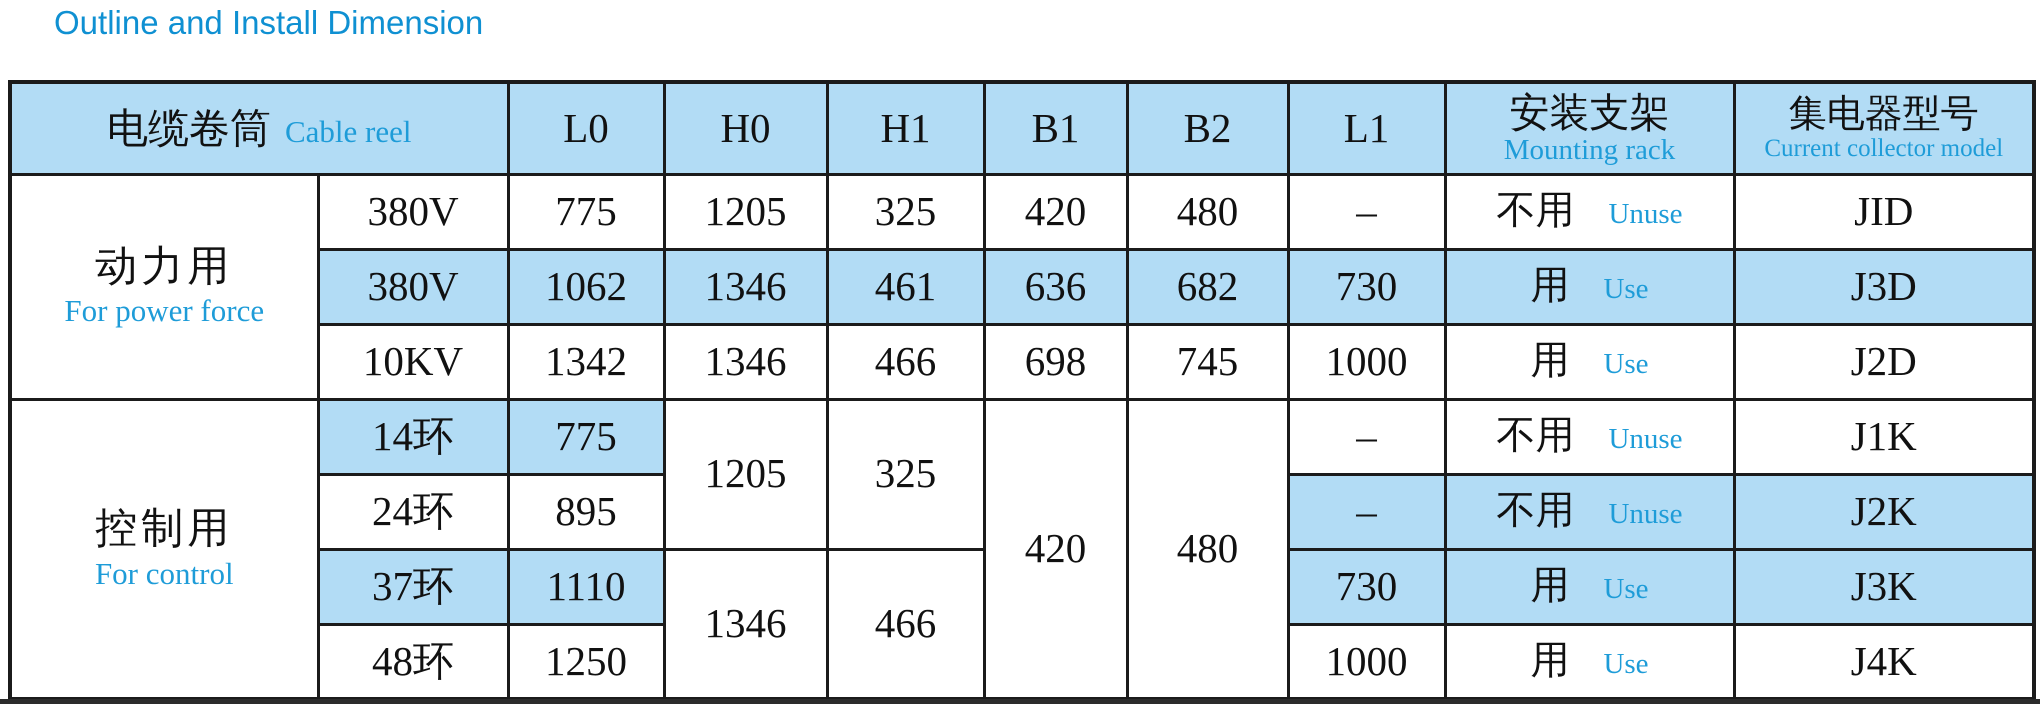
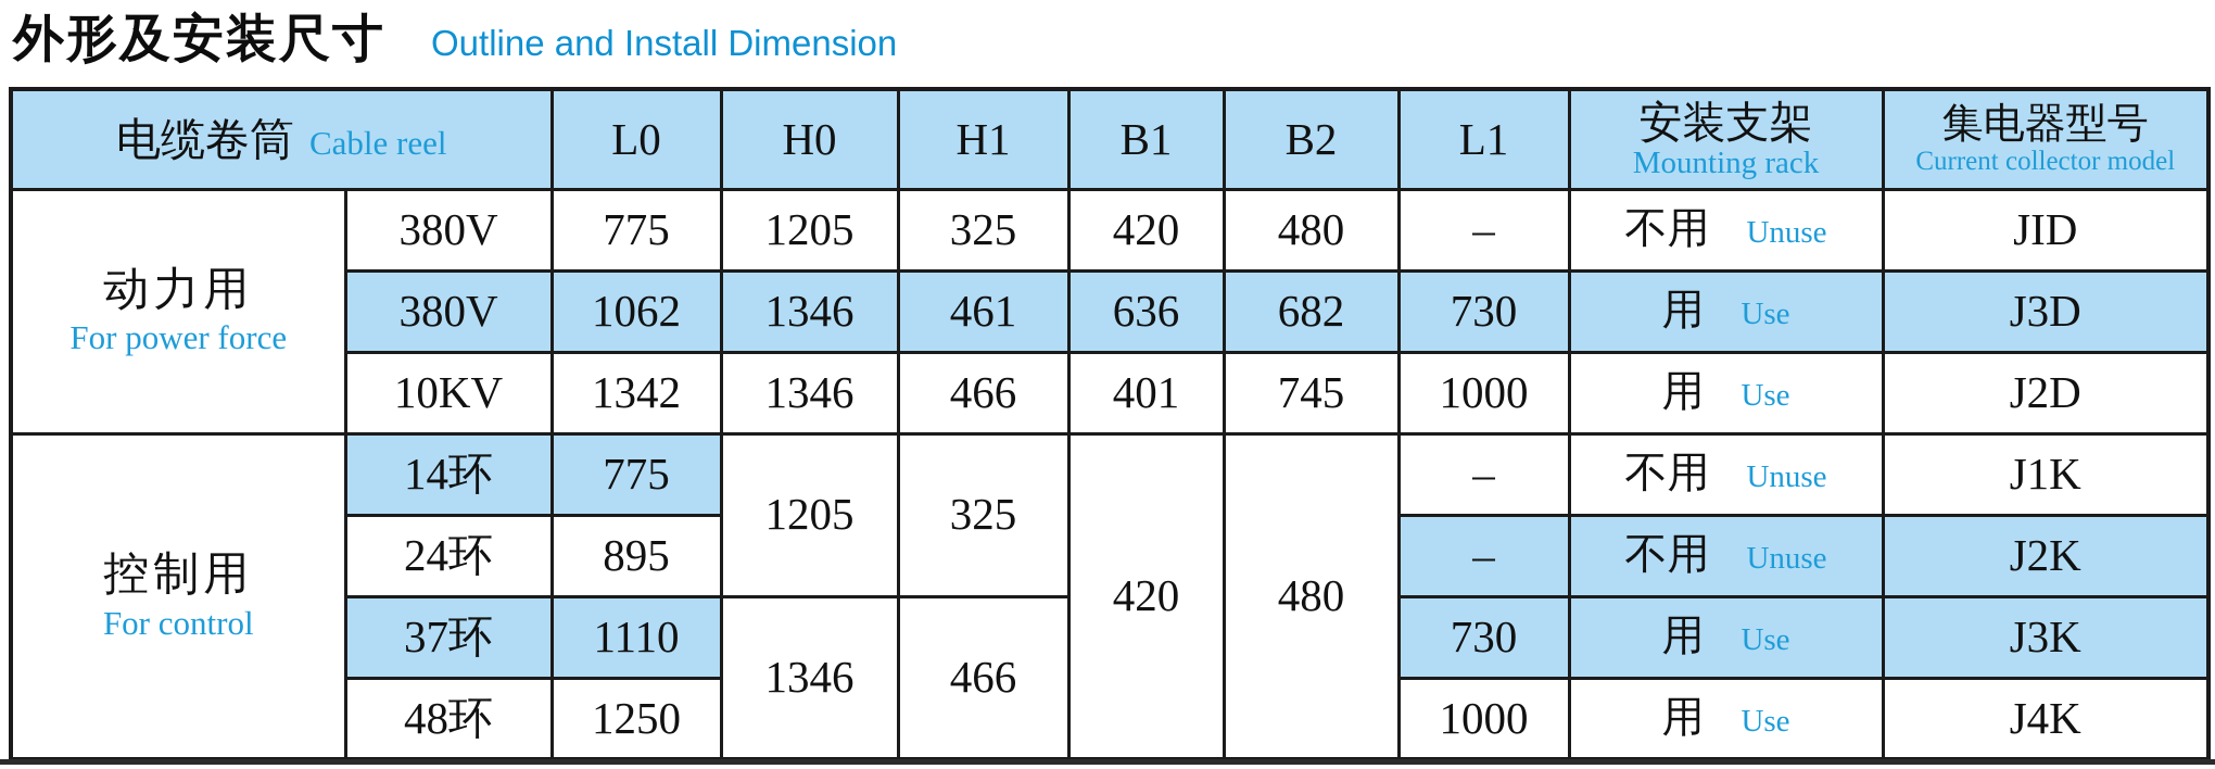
+ 外形及安装尺寸
  Outline and Install Dimension
  电缆卷筒 Cable reel	L0	H0	H1	B1	B2	L1	安装支架 Mounting rack	集电器型号 Current collector model
  动力用 For power force	380V	775	1205	325	420	480	–	不用 Unuse	JID
  380V	1062	1346	461	636	682	730	用 Use	J3D
- 10KV	1342	1346	466	698	745	1000	用 Use	J2D
+ 10KV	1342	1346	466	401	745	1000	用 Use	J2D
  控制用 For control	14环	775	1205	325	420	480	–	不用 Unuse	J1K
  24环	895	–	不用 Unuse	J2K
  37环	1110	1346	466	730	用 Use	J3K
  48环	1250	1000	用 Use	J4K
